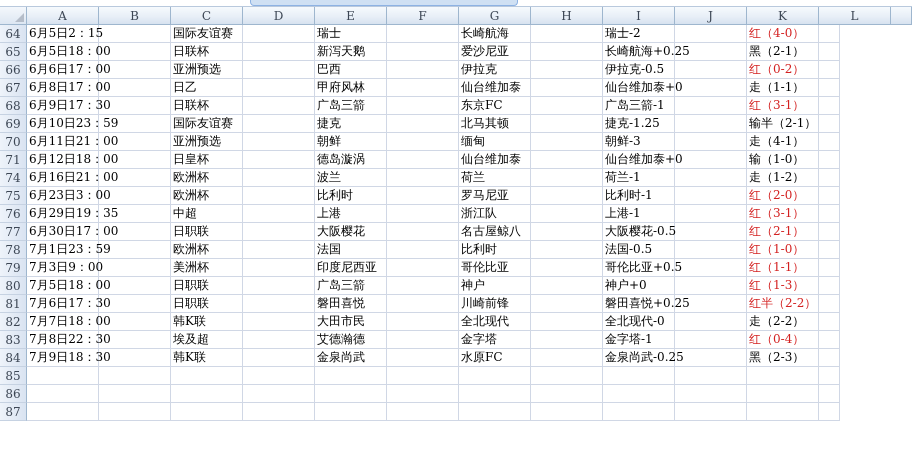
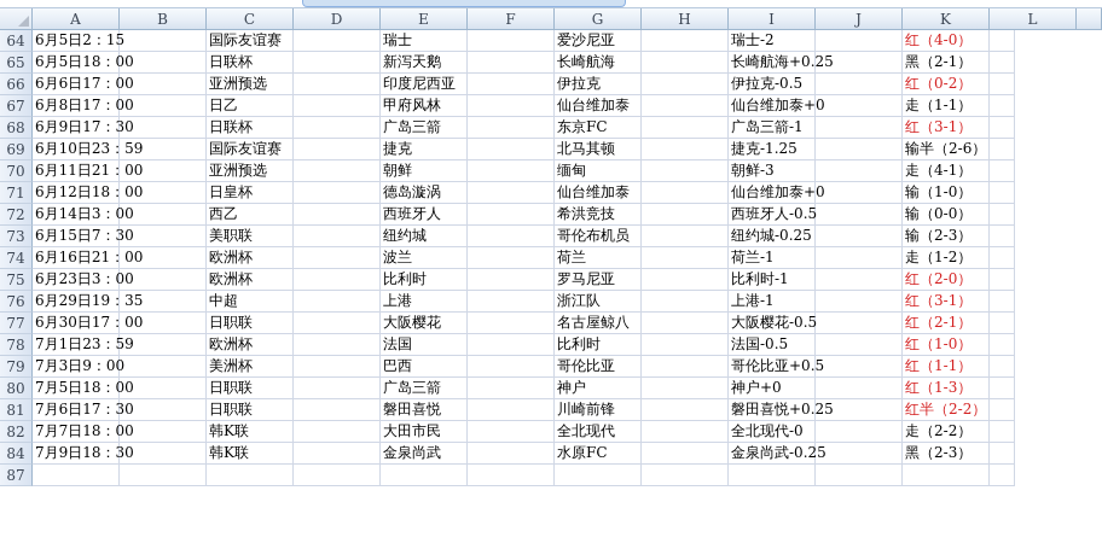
  A
  B
  C
  D
  E
  F
  G
  H
  I
  J
  K
  L
  64
  6月5日2：15
  国际友谊赛
  瑞士
- 长崎航海
+ 爱沙尼亚
  瑞士-2
  红（4-0）
  65
  6月5日18：00
  日联杯
  新泻天鹅
- 爱沙尼亚
+ 长崎航海
  长崎航海+0.25
  黑（2-1）
  66
  6月6日17：00
  亚洲预选
- 巴西
+ 印度尼西亚
  伊拉克
  伊拉克-0.5
  红（0-2）
  67
  6月8日17：00
  日乙
  甲府风林
  仙台维加泰
  仙台维加泰+0
  走（1-1）
  68
  6月9日17：30
  日联杯
  广岛三箭
  东京FC
  广岛三箭-1
  红（3-1）
  69
  6月10日23：59
  国际友谊赛
  捷克
  北马其顿
  捷克-1.25
- 输半（2-1）
+ 输半（2-6）
  70
  6月11日21：00
  亚洲预选
  朝鲜
  缅甸
  朝鲜-3
  走（4-1）
  71
  6月12日18：00
  日皇杯
  德岛漩涡
  仙台维加泰
  仙台维加泰+0
  输（1-0）
+ 72
+ 6月14日3：00
+ 西乙
+ 西班牙人
+ 希洪竞技
+ 西班牙人-0.5
+ 输（0-0）
+ 73
+ 6月15日7：30
+ 美职联
+ 纽约城
+ 哥伦布机员
+ 纽约城-0.25
+ 输（2-3）
  74
  6月16日21：00
  欧洲杯
  波兰
  荷兰
  荷兰-1
  走（1-2）
  75
  6月23日3：00
  欧洲杯
  比利时
  罗马尼亚
  比利时-1
  红（2-0）
  76
  6月29日19：35
  中超
  上港
  浙江队
  上港-1
  红（3-1）
  77
  6月30日17：00
  日职联
  大阪樱花
  名古屋鲸八
  大阪樱花-0.5
  红（2-1）
  78
  7月1日23：59
  欧洲杯
  法国
  比利时
  法国-0.5
  红（1-0）
  79
  7月3日9：00
  美洲杯
- 印度尼西亚
+ 巴西
  哥伦比亚
  哥伦比亚+0.5
  红（1-1）
  80
  7月5日18：00
  日职联
  广岛三箭
  神户
  神户+0
  红（1-3）
  81
  7月6日17：30
  日职联
  磐田喜悦
  川崎前锋
  磐田喜悦+0.25
  红半（2-2）
  82
  7月7日18：00
  韩K联
  大田市民
  全北现代
  全北现代-0
  走（2-2）
- 83
- 7月8日22：30
- 埃及超
- 艾德瀚德
- 金字塔
- 金字塔-1
- 红（0-4）
  84
  7月9日18：30
  韩K联
  金泉尚武
  水原FC
  金泉尚武-0.25
  黑（2-3）
- 85
- 86
  87
